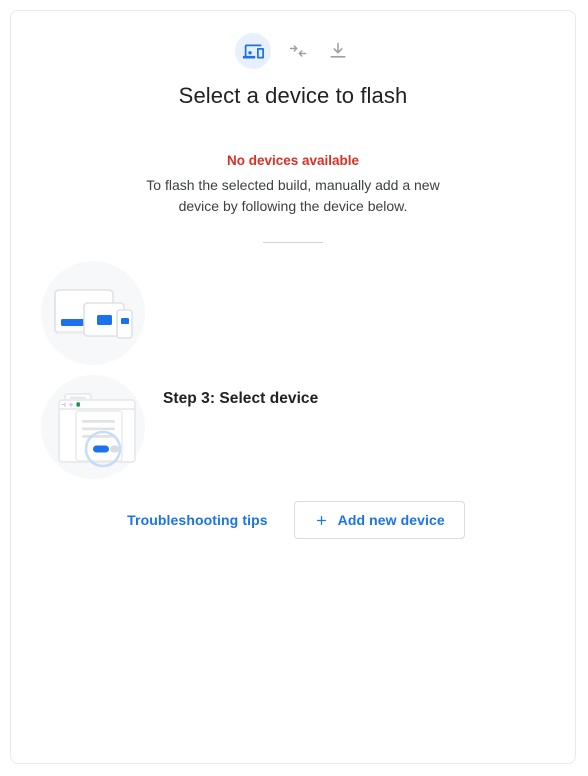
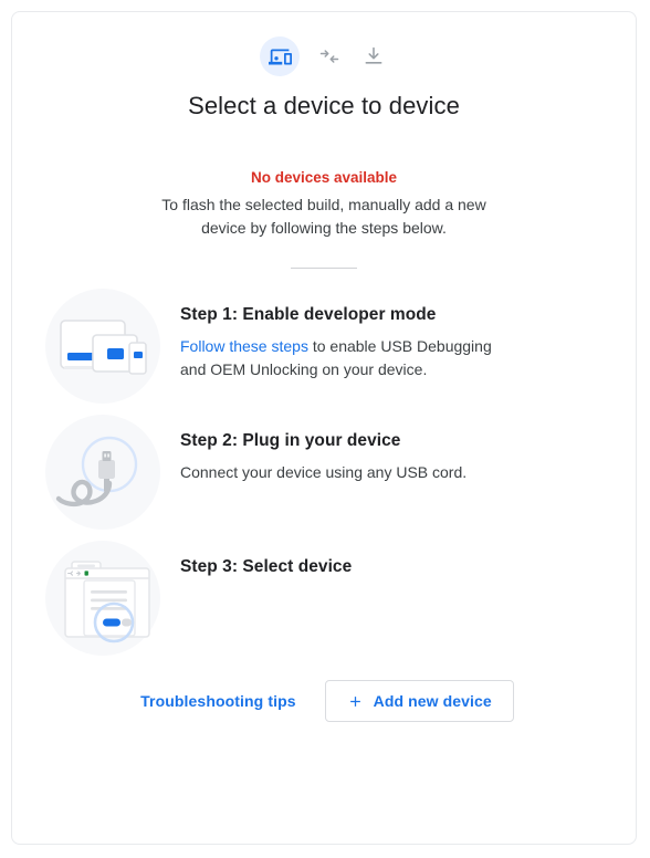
- Select a device to flash
+ Select a device to device
  No devices available
- To flash the selected build, manually add a new device by following the device below.
+ To flash the selected build, manually add a new device by following the steps below.
+ Step 1: Enable developer mode
+ Follow these steps to enable USB Debugging and OEM Unlocking on your device.
+ Step 2: Plug in your device
+ Connect your device using any USB cord.
  Step 3: Select device
  Troubleshooting tips
  Add new device
